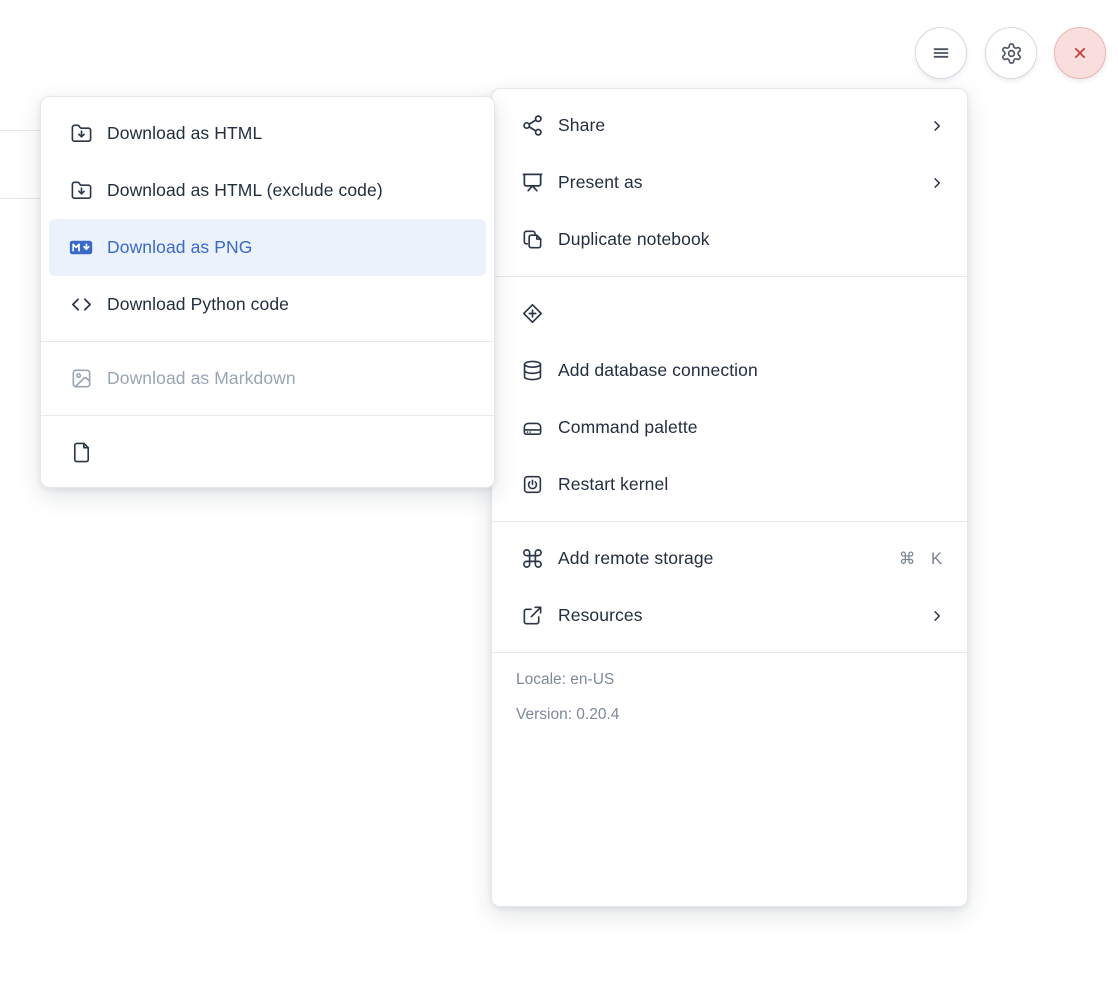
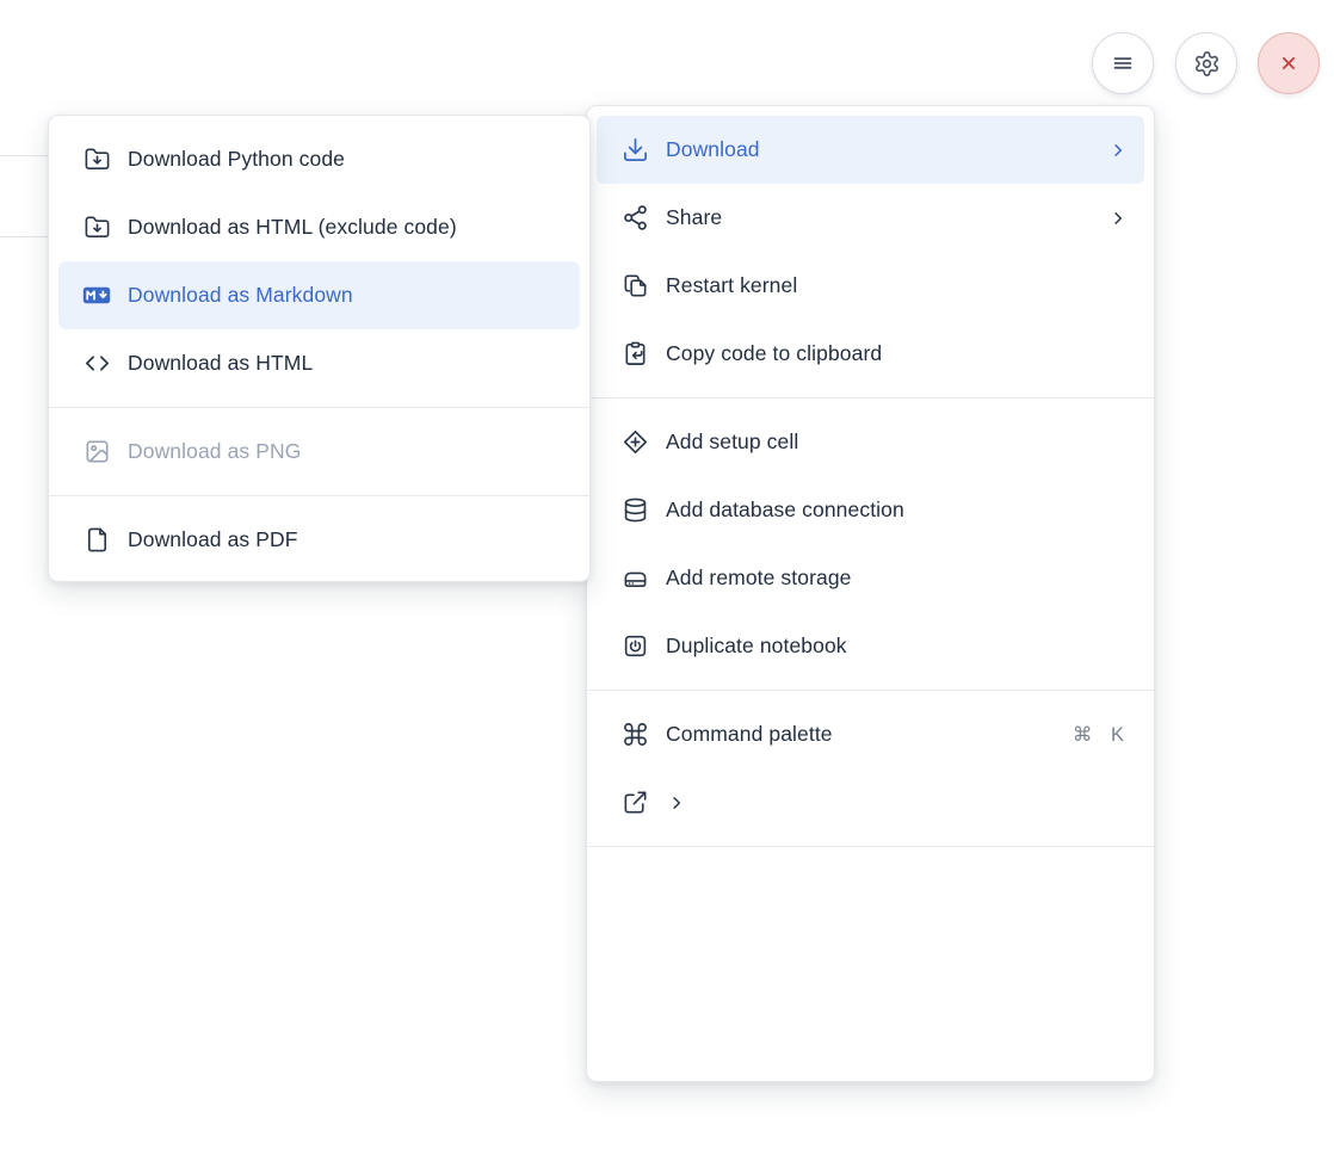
+ Download
  Share
- Present as
- Duplicate notebook
+ Restart kernel
+ Copy code to clipboard
+ Add setup cell
  Add database connection
- Command palette
+ Add remote storage
- Restart kernel
+ Duplicate notebook
- Add remote storage
+ Command palette
  ⌘ K
- Resources
- Locale: en-US
- Version: 0.20.4
- Download as HTML
+ Download Python code
  Download as HTML (exclude code)
- Download as PNG
+ Download as Markdown
- Download Python code
+ Download as HTML
- Download as Markdown
+ Download as PNG
+ Download as PDF
